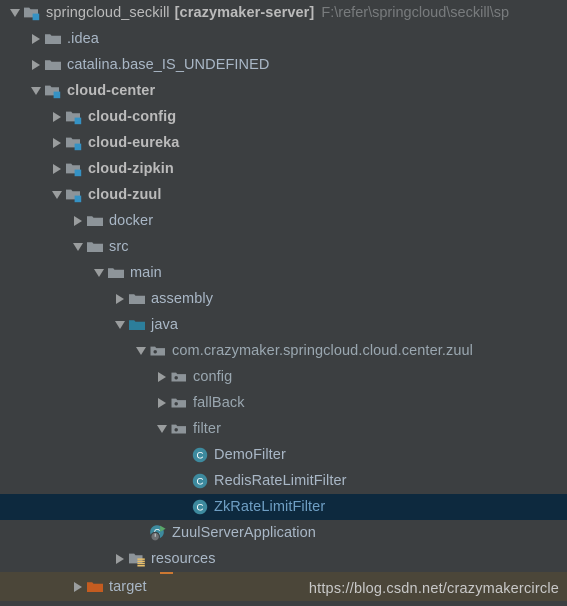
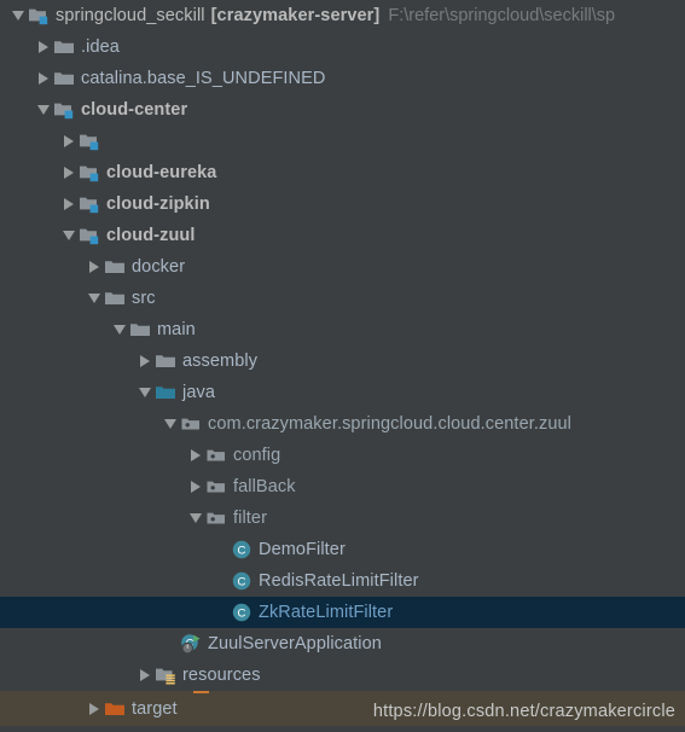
  springcloud_seckill
  [crazymaker-server]
  F:\refer\springcloud\seckill\sp
  .idea
  catalina.base_IS_UNDEFINED
  cloud-center
- cloud-config
  cloud-eureka
  cloud-zipkin
  cloud-zuul
  docker
  src
  main
  assembly
  java
  com.crazymaker.springcloud.cloud.center.zuul
  config
  fallBack
  filter
  C
  DemoFilter
  C
  RedisRateLimitFilter
  C
  ZkRateLimitFilter
  ZuulServerApplication
  resources
  target
  https://blog.csdn.net/crazymakercircle
